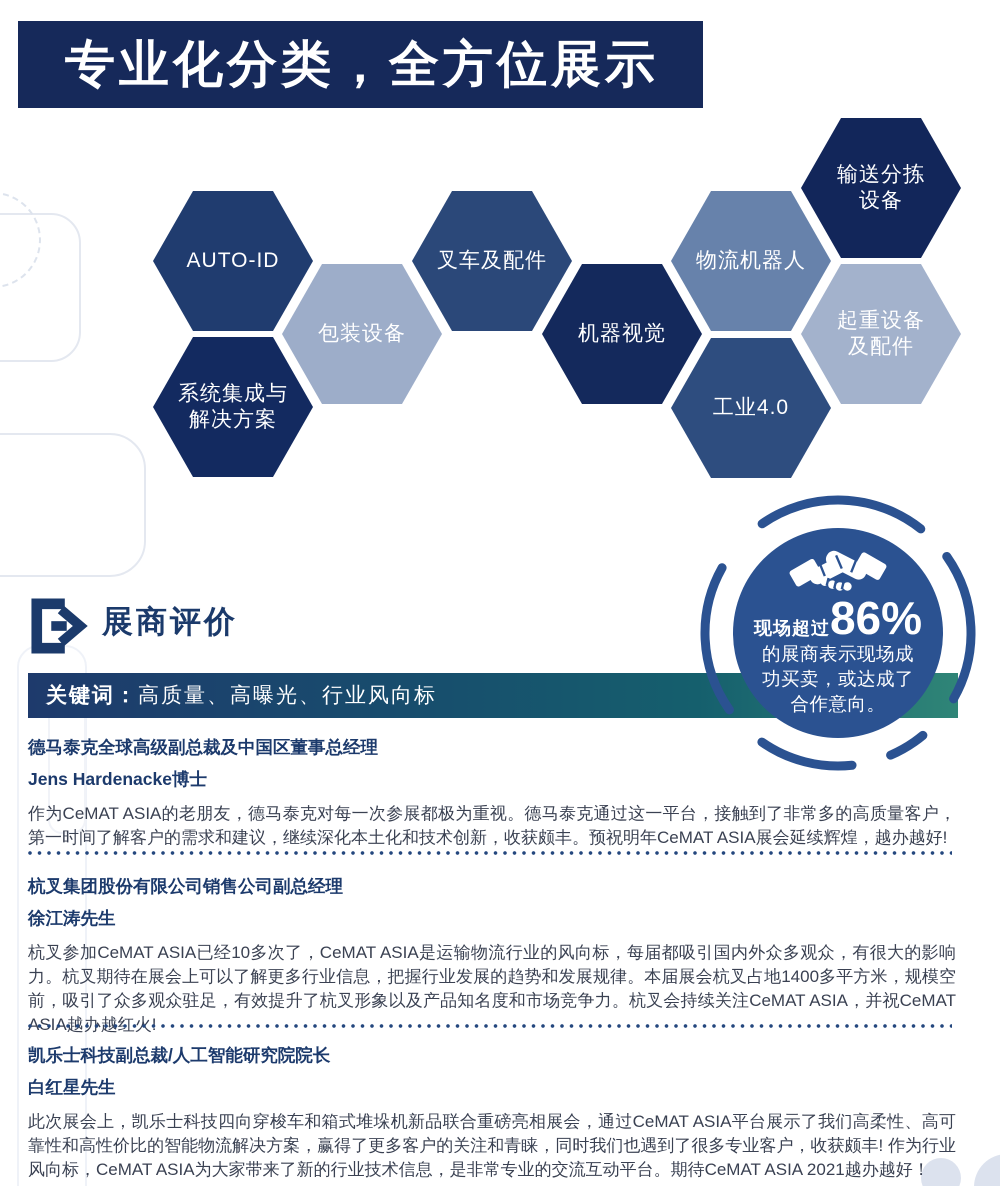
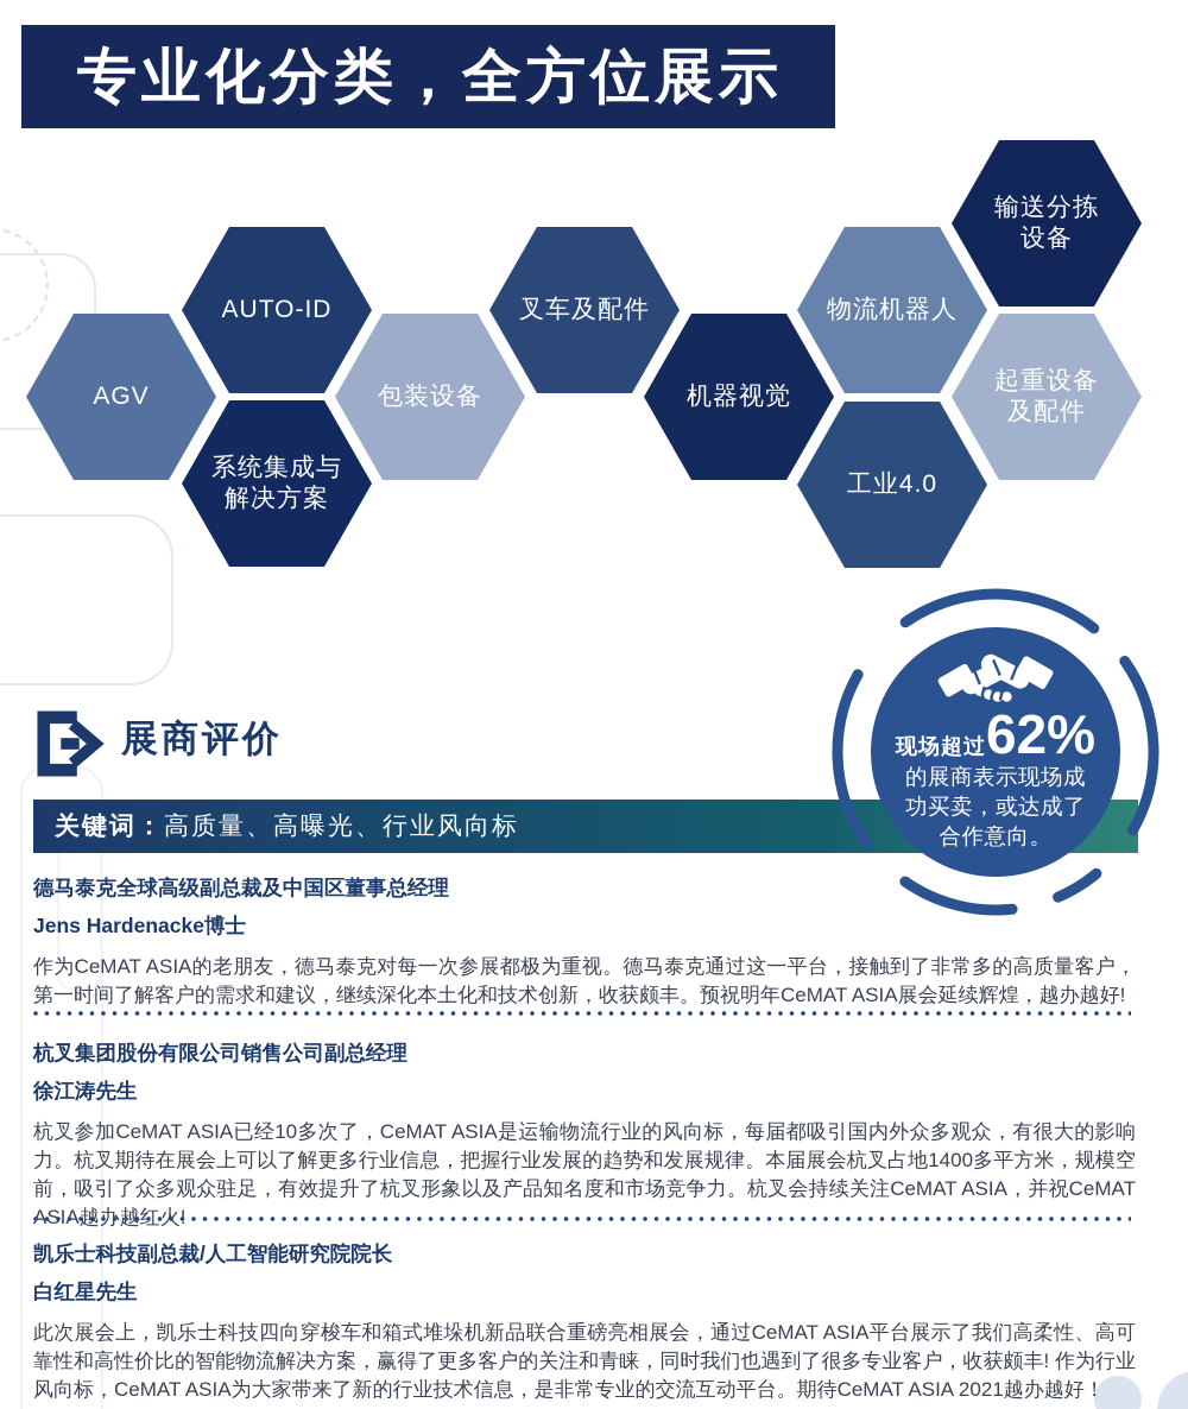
  专业化分类，全方位展示
+ AGV
  AUTO-ID
  系统集成与
  解决方案
  包装设备
  叉车及配件
  机器视觉
  物流机器人
  工业4.0
  输送分拣
  设备
  起重设备
  及配件
  展商评价
  关键词：
  高质量、高曝光、行业风向标
  现场超过
- 86%
+ 62%
  的展商表示现场成
  功买卖，或达成了
  合作意向。
  德马泰克全球高级副总裁及中国区董事总经理
  Jens Hardenacke博士
  作为CeMAT ASIA的老朋友，德马泰克对每一次参展都极为重视。德马泰克通过这一平台，接触到了非常多的高质量客户，第一时间了解客户的需求和建议，继续深化本土化和技术创新，收获颇丰。预祝明年CeMAT ASIA展会延续辉煌，越办越好!
  杭叉集团股份有限公司销售公司副总经理
  徐江涛先生
  杭叉参加CeMAT ASIA已经10多次了，CeMAT ASIA是运输物流行业的风向标，每届都吸引国内外众多观众，有很大的影响力。杭叉期待在展会上可以了解更多行业信息，把握行业发展的趋势和发展规律。本届展会杭叉占地1400多平方米，规模空前，吸引了众多观众驻足，有效提升了杭叉形象以及产品知名度和市场竞争力。杭叉会持续关注CeMAT ASIA，并祝CeMAT
  凯乐士科技副总裁/人工智能研究院院长
  白红星先生
  此次展会上，凯乐士科技四向穿梭车和箱式堆垛机新品联合重磅亮相展会，通过CeMAT ASIA平台展示了我们高柔性、高可靠性和高性价比的智能物流解决方案，赢得了更多客户的关注和青睐，同时我们也遇到了很多专业客户，收获颇丰! 作为行业风向标，CeMAT ASIA为大家带来了新的行业技术信息，是非常专业的交流互动平台。期待CeMAT ASIA 2021越办越好！
